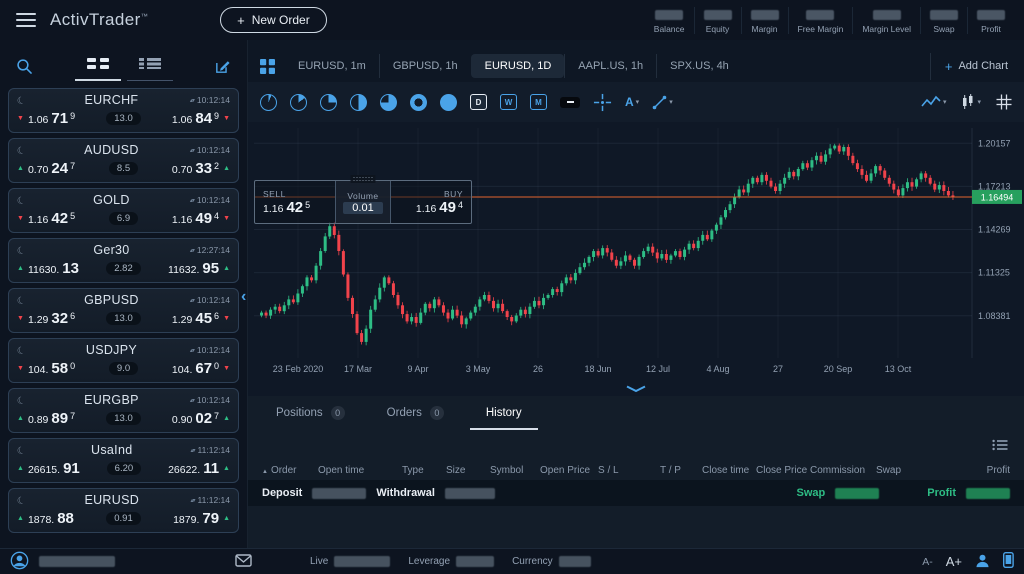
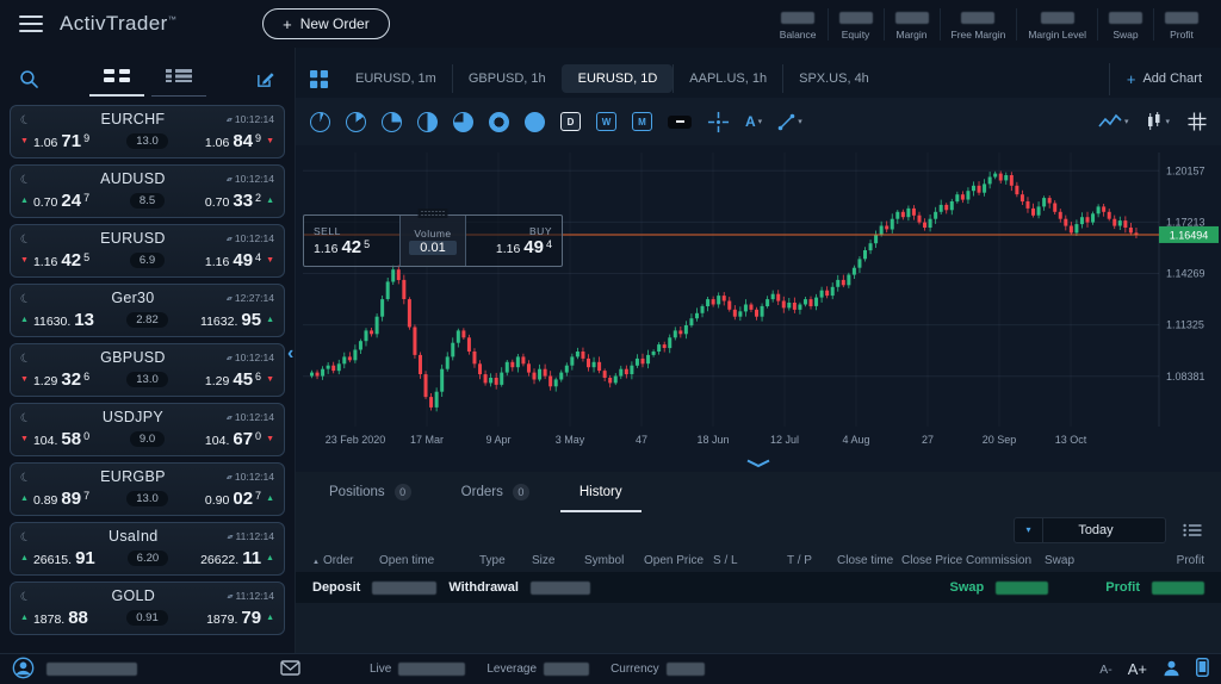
  ActivTrader
  +
  New Order
  Balance
  Equity
  Margin
  Free Margin
  Margin Level
  Swap
  Profit
  EURCHF
  10:12:14
  1.06
  71
  9
  13.0
  1.06
  84
  9
  AUDUSD
  10:12:14
  0.70
  24
  7
  8.5
  0.70
  33
  2
- GOLD
+ EURUSD
  10:12:14
  1.16
  42
  5
  6.9
  1.16
  49
  4
  Ger30
  12:27:14
  11630.
  13
  2.82
  11632.
  95
  GBPUSD
  10:12:14
  1.29
  32
  6
  13.0
  1.29
  45
  6
  USDJPY
  10:12:14
  104.
  58
  0
  9.0
  104.
  67
  0
  EURGBP
  10:12:14
  0.89
  89
  7
  13.0
  0.90
  02
  7
  UsaInd
  11:12:14
  26615.
  91
  6.20
  26622.
  11
- EURUSD
+ GOLD
  11:12:14
  1878.
  88
  0.91
  1879.
  79
  EURUSD, 1m
  GBPUSD, 1h
  EURUSD, 1D
  AAPL.US, 1h
  SPX.US, 4h
  +
  Add Chart
  D
  W
  M
  A
  1.20157
  1.17213
  1.14269
  1.11325
  1.08381
  23 Feb 2020
  17 Mar
  9 Apr
  3 May
- 26
+ 47
  18 Jun
  12 Jul
  4 Aug
  27
  20 Sep
  13 Oct
  1.16494
  SELL
  1.16
  42
  5
  Volume
  0.01
  BUY
  1.16
  49
  4
  Positions
  0
  Orders
  0
  History
+ ▾
+ Today
  Order
  Open time
  Type
  Size
  Symbol
  Open Price
  S / L
  T / P
  Close time
  Close Price
  Commission
  Swap
  Profit
  Deposit
  Withdrawal
  Swap
  Profit
  Live
  Leverage
  Currency
  A-
  A+
  ‹
